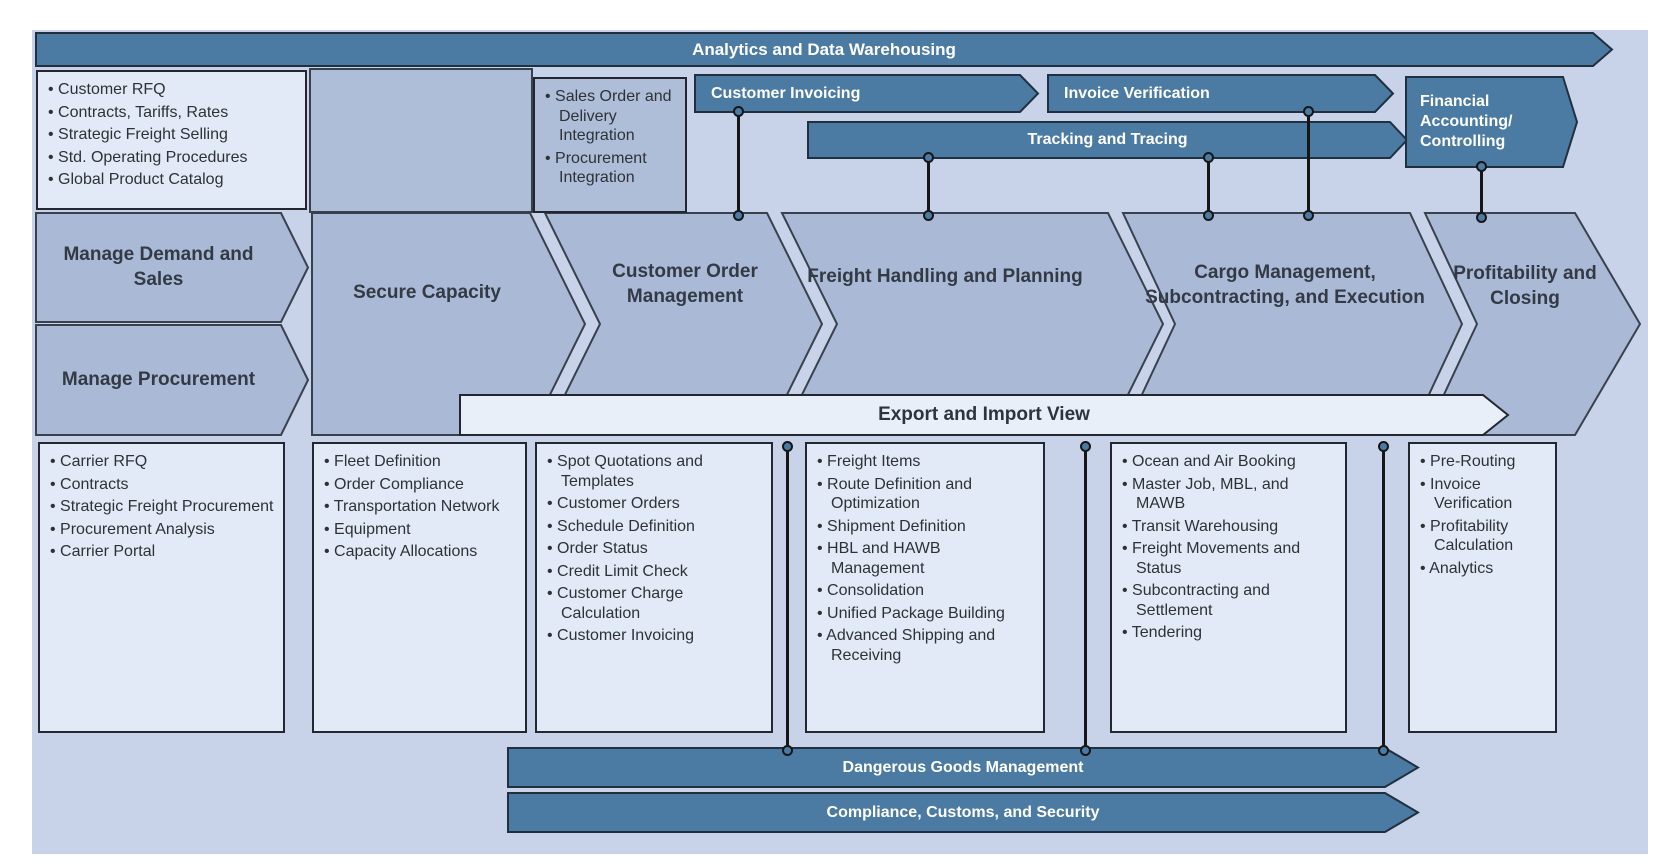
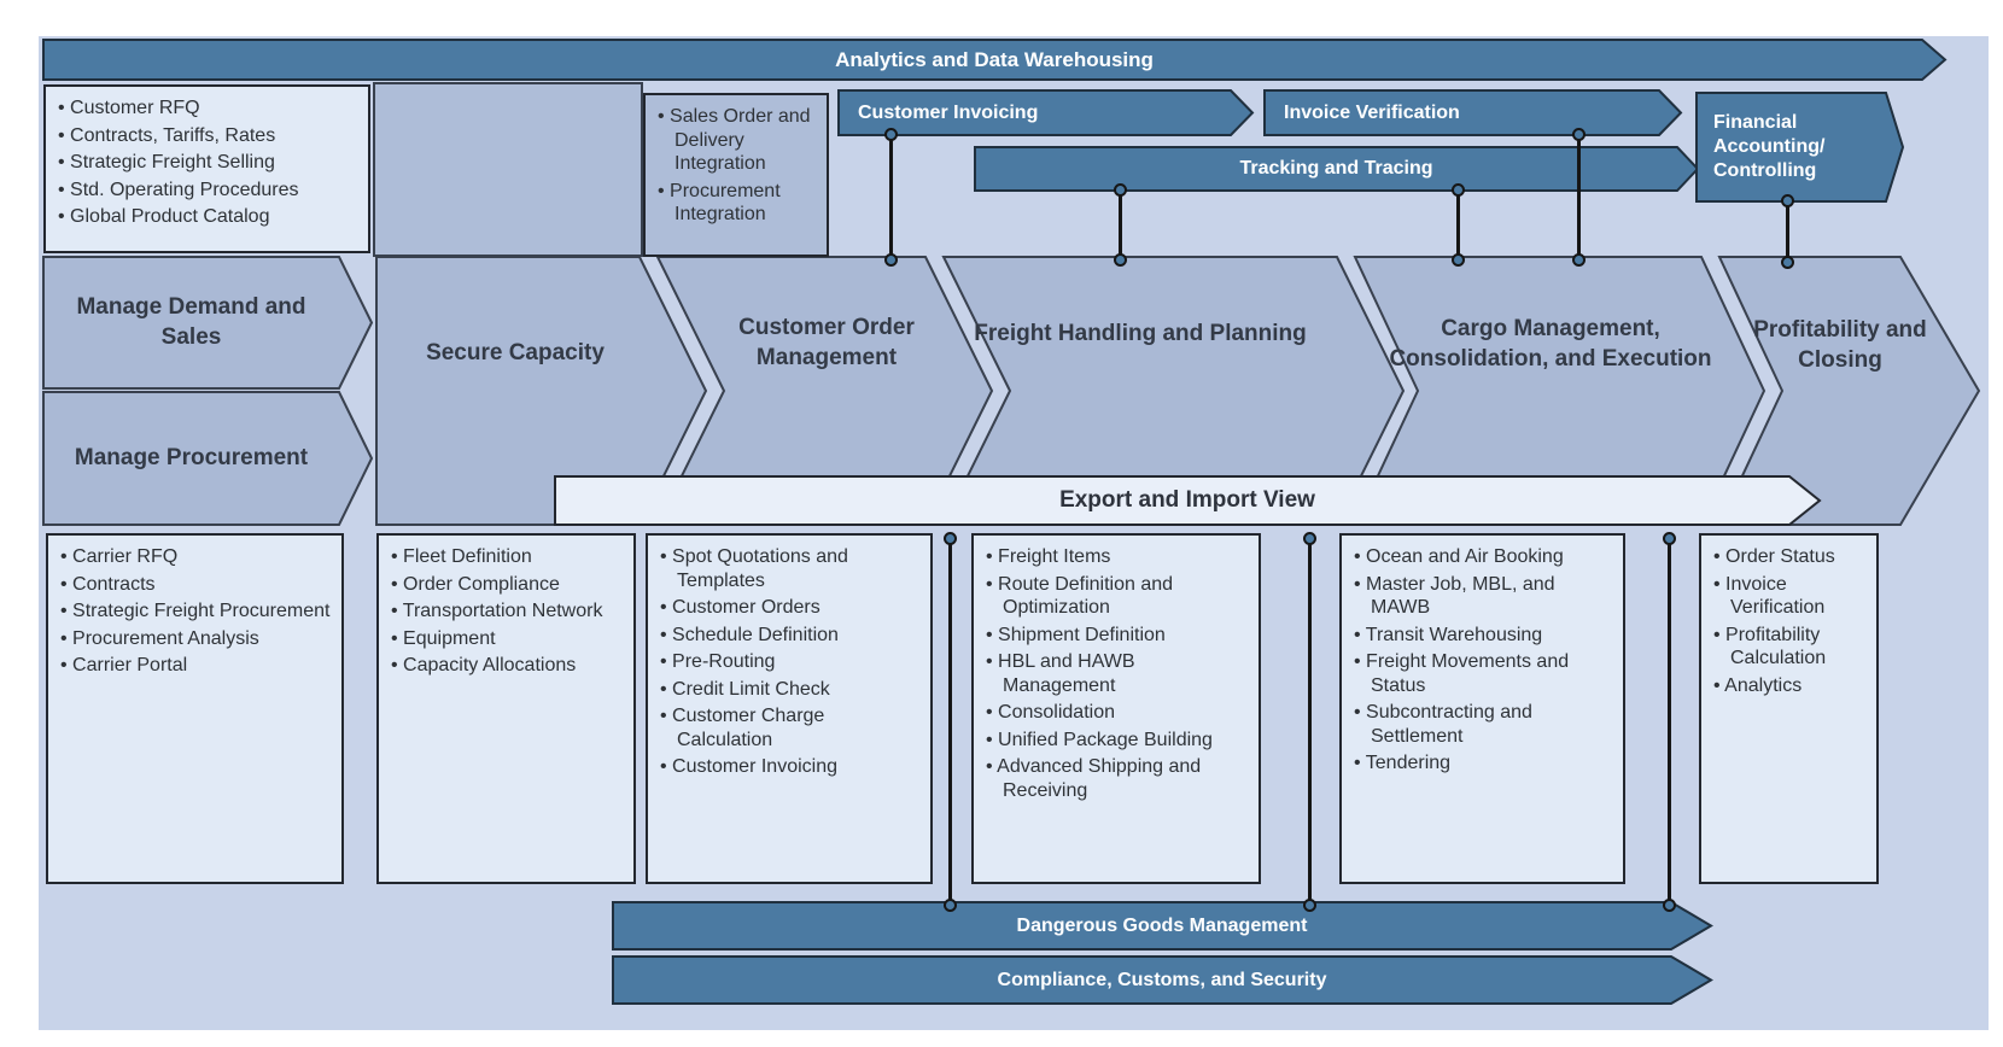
  Analytics and Data Warehousing
  Customer RFQ
  Contracts, Tariffs, Rates
  Strategic Freight Selling
  Std. Operating Procedures
  Global Product Catalog
  Sales Order and Delivery Integration
  Procurement Integration
  Customer Invoicing
  Invoice Verification
  Tracking and Tracing
  Financial Accounting/ Controlling
  Manage Demand and Sales
  Manage Procurement
  Secure Capacity
  Customer Order Management
  Freight Handling and Planning
- Cargo Management, Subcontracting, and Execution
+ Cargo Management, Consolidation, and Execution
  Profitability and Closing
  Export and Import View
  Carrier RFQ
  Contracts
  Strategic Freight Procurement
  Procurement Analysis
  Carrier Portal
  Fleet Definition
  Order Compliance
  Transportation Network
  Equipment
  Capacity Allocations
  Spot Quotations and Templates
  Customer Orders
  Schedule Definition
- Order Status
+ Pre-Routing
  Credit Limit Check
  Customer Charge Calculation
  Customer Invoicing
  Freight Items
  Route Definition and Optimization
  Shipment Definition
  HBL and HAWB Management
  Consolidation
  Unified Package Building
  Advanced Shipping and Receiving
  Ocean and Air Booking
  Master Job, MBL, and MAWB
  Transit Warehousing
  Freight Movements and Status
  Subcontracting and Settlement
  Tendering
- Pre-Routing
+ Order Status
  Invoice Verification
  Profitability Calculation
  Analytics
  Dangerous Goods Management
  Compliance, Customs, and Security
